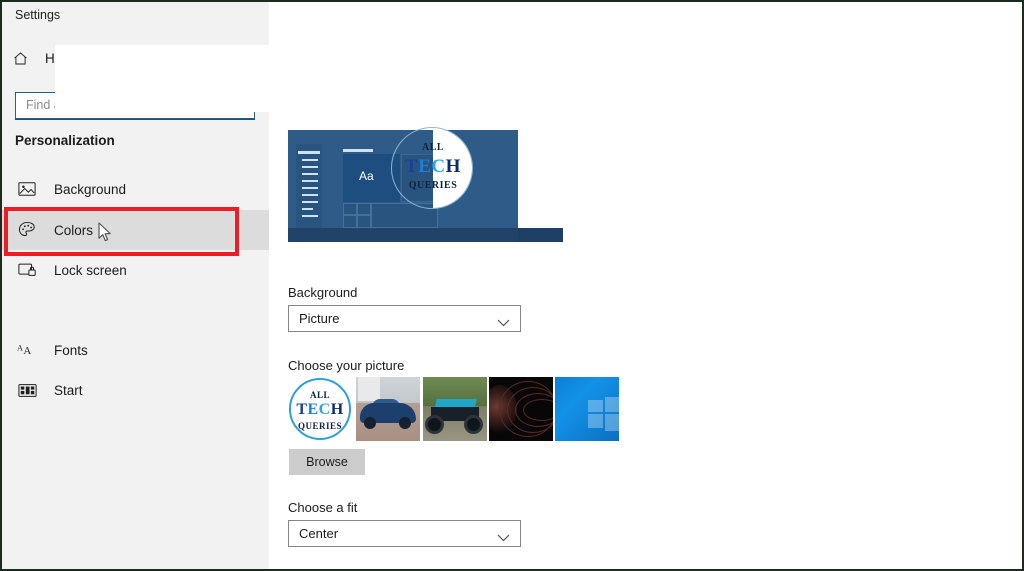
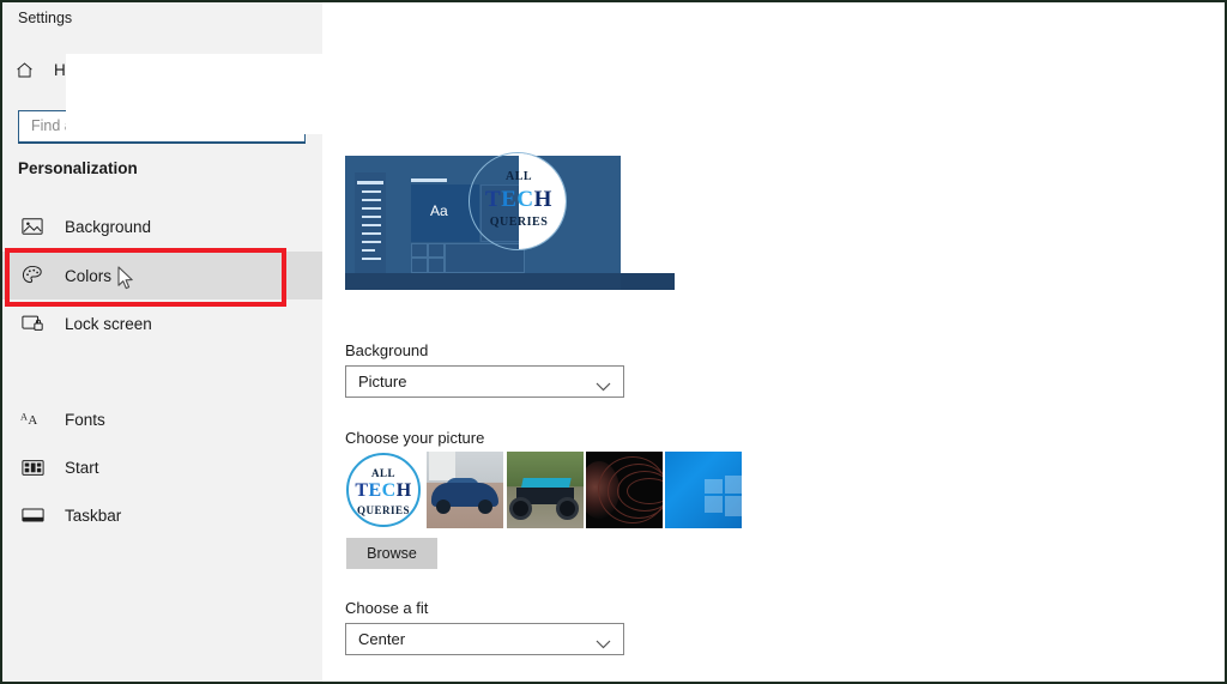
  Settings
  Personalization
  Background
  Colors
  Lock screen
  A
  A
  Fonts
  Start
+ Taskbar
  Aa
  ALL
  TECH
  QUERIES
  Background
  Picture
  Choose your picture
  ALL
  TECH
  QUERIES
  Browse
  Choose a fit
  Center
